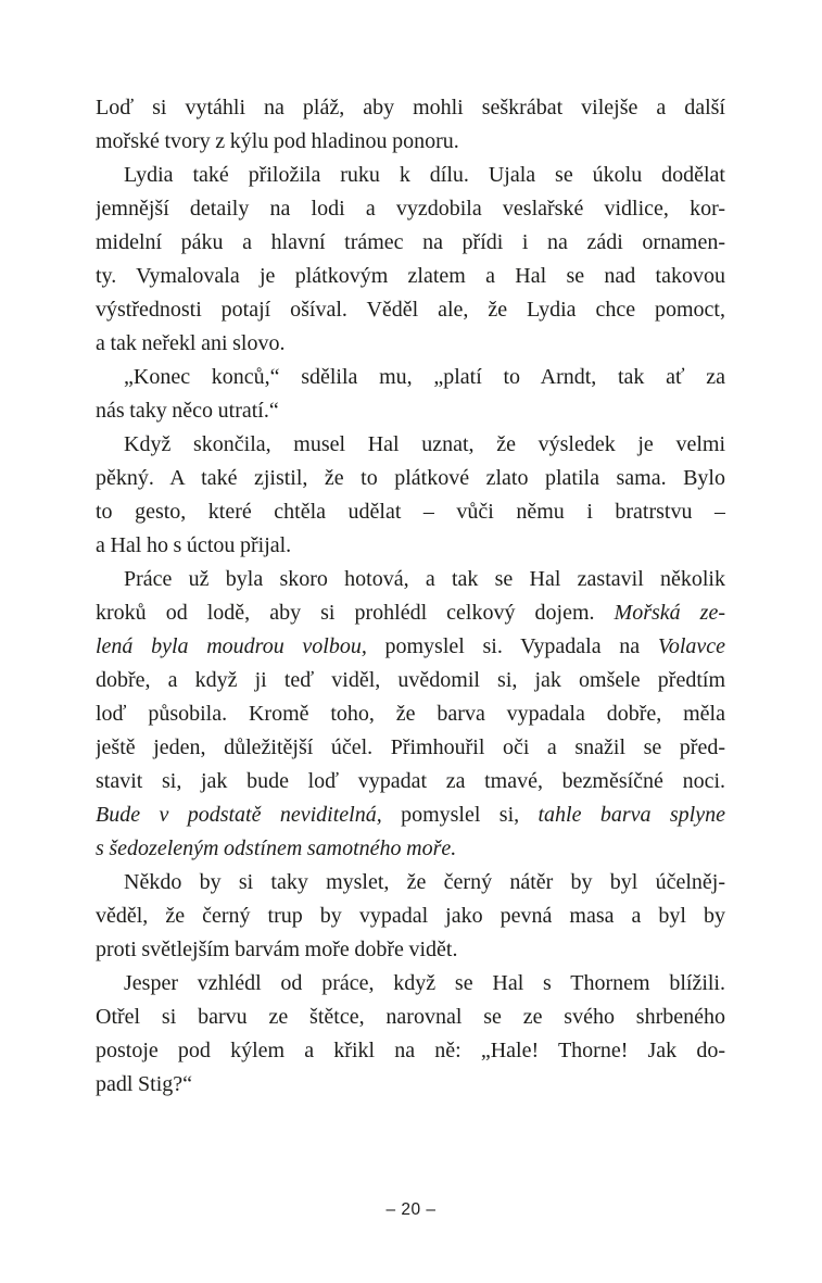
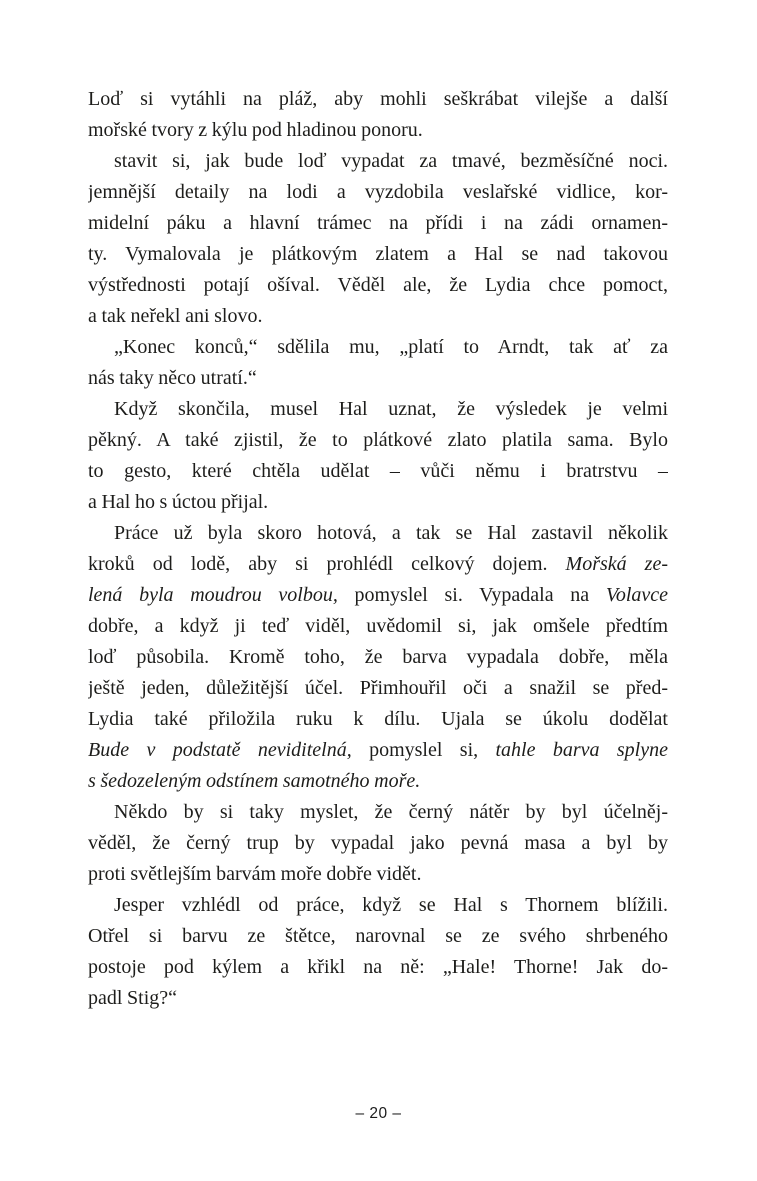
  Loď si vytáhli na pláž, aby mohli seškrábat vilejše a další
  mořské tvory z kýlu pod hladinou ponoru.
- Lydia také přiložila ruku k dílu. Ujala se úkolu dodělat
+ stavit si, jak bude loď vypadat za tmavé, bezměsíčné noci.
  jemnější detaily na lodi a vyzdobila veslařské vidlice, kor-
  midelní páku a hlavní trámec na přídi i na zádi ornamen-
  ty. Vymalovala je plátkovým zlatem a Hal se nad takovou
  výstřednosti potají ošíval. Věděl ale, že Lydia chce pomoct,
  a tak neřekl ani slovo.
  „Konec konců,“ sdělila mu, „platí to Arndt, tak ať za
  nás taky něco utratí.“
  Když skončila, musel Hal uznat, že výsledek je velmi
  pěkný. A také zjistil, že to plátkové zlato platila sama. Bylo
  to gesto, které chtěla udělat – vůči němu i bratrstvu –
  a Hal ho s úctou přijal.
  Práce už byla skoro hotová, a tak se Hal zastavil několik
  kroků od lodě, aby si prohlédl celkový dojem. Mořská ze-
  lená byla moudrou volbou, pomyslel si. Vypadala na Volavce
  dobře, a když ji teď viděl, uvědomil si, jak omšele předtím
  loď působila. Kromě toho, že barva vypadala dobře, měla
  ještě jeden, důležitější účel. Přimhouřil oči a snažil se před-
- stavit si, jak bude loď vypadat za tmavé, bezměsíčné noci.
+ Lydia také přiložila ruku k dílu. Ujala se úkolu dodělat
  Bude v podstatě neviditelná, pomyslel si, tahle barva splyne
  s šedozeleným odstínem samotného moře.
  Někdo by si taky myslet, že černý nátěr by byl účelněj-
  věděl, že černý trup by vypadal jako pevná masa a byl by
  proti světlejším barvám moře dobře vidět.
  Jesper vzhlédl od práce, když se Hal s Thornem blížili.
  Otřel si barvu ze štětce, narovnal se ze svého shrbeného
  postoje pod kýlem a křikl na ně: „Hale! Thorne! Jak do-
  padl Stig?“
  – 20 –
